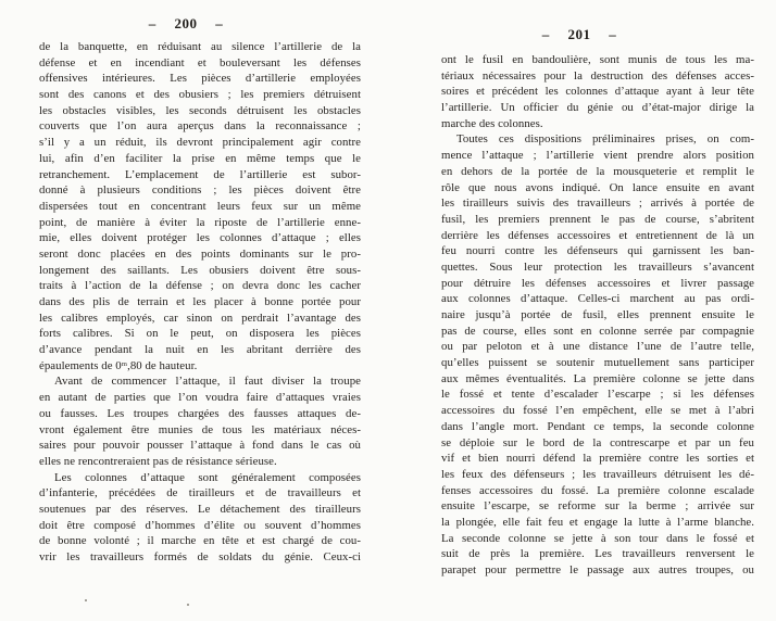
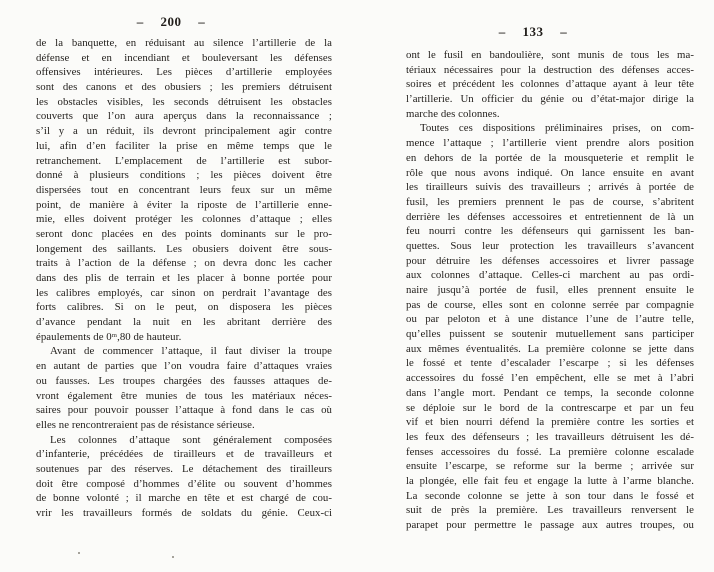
  – 200 –
  de la banquette, en réduisant au silence l’artillerie de la
  défense et en incendiant et bouleversant les défenses
  offensives intérieures. Les pièces d’artillerie employées
  sont des canons et des obusiers ; les premiers détruisent
  les obstacles visibles, les seconds détruisent les obstacles
  couverts que l’on aura aperçus dans la reconnaissance ;
  s’il y a un réduit, ils devront principalement agir contre
  lui, afin d’en faciliter la prise en même temps que le
  retranchement. L’emplacement de l’artillerie est subor-
  donné à plusieurs conditions ; les pièces doivent être
  dispersées tout en concentrant leurs feux sur un même
  point, de manière à éviter la riposte de l’artillerie enne-
  mie, elles doivent protéger les colonnes d’attaque ; elles
  seront donc placées en des points dominants sur le pro-
  longement des saillants. Les obusiers doivent être sous-
  traits à l’action de la défense ; on devra donc les cacher
  dans des plis de terrain et les placer à bonne portée pour
  les calibres employés, car sinon on perdrait l’avantage des
  forts calibres. Si on le peut, on disposera les pièces
  d’avance pendant la nuit en les abritant derrière des
  épaulements de 0ᵐ,80 de hauteur.
  Avant de commencer l’attaque, il faut diviser la troupe
  en autant de parties que l’on voudra faire d’attaques vraies
  ou fausses. Les troupes chargées des fausses attaques de-
  vront également être munies de tous les matériaux néces-
  saires pour pouvoir pousser l’attaque à fond dans le cas où
  elles ne rencontreraient pas de résistance sérieuse.
  Les colonnes d’attaque sont généralement composées
  d’infanterie, précédées de tirailleurs et de travailleurs et
  soutenues par des réserves. Le détachement des tirailleurs
  doit être composé d’hommes d’élite ou souvent d’hommes
  de bonne volonté ; il marche en tête et est chargé de cou-
  vrir les travailleurs formés de soldats du génie. Ceux-ci
- – 201 –
+ – 133 –
  ont le fusil en bandoulière, sont munis de tous les ma-
  tériaux nécessaires pour la destruction des défenses acces-
  soires et précédent les colonnes d’attaque ayant à leur tête
  l’artillerie. Un officier du génie ou d’état-major dirige la
  marche des colonnes.
  Toutes ces dispositions préliminaires prises, on com-
  mence l’attaque ; l’artillerie vient prendre alors position
  en dehors de la portée de la mousqueterie et remplit le
  rôle que nous avons indiqué. On lance ensuite en avant
  les tirailleurs suivis des travailleurs ; arrivés à portée de
  fusil, les premiers prennent le pas de course, s’abritent
  derrière les défenses accessoires et entretiennent de là un
  feu nourri contre les défenseurs qui garnissent les ban-
  quettes. Sous leur protection les travailleurs s’avancent
  pour détruire les défenses accessoires et livrer passage
  aux colonnes d’attaque. Celles-ci marchent au pas ordi-
  naire jusqu’à portée de fusil, elles prennent ensuite le
  pas de course, elles sont en colonne serrée par compagnie
  ou par peloton et à une distance l’une de l’autre telle,
  qu’elles puissent se soutenir mutuellement sans participer
  aux mêmes éventualités. La première colonne se jette dans
  le fossé et tente d’escalader l’escarpe ; si les défenses
  accessoires du fossé l’en empêchent, elle se met à l’abri
  dans l’angle mort. Pendant ce temps, la seconde colonne
  se déploie sur le bord de la contrescarpe et par un feu
  vif et bien nourri défend la première contre les sorties et
  les feux des défenseurs ; les travailleurs détruisent les dé-
  fenses accessoires du fossé. La première colonne escalade
  ensuite l’escarpe, se reforme sur la berme ; arrivée sur
  la plongée, elle fait feu et engage la lutte à l’arme blanche.
  La seconde colonne se jette à son tour dans le fossé et
  suit de près la première. Les travailleurs renversent le
  parapet pour permettre le passage aux autres troupes, ou
